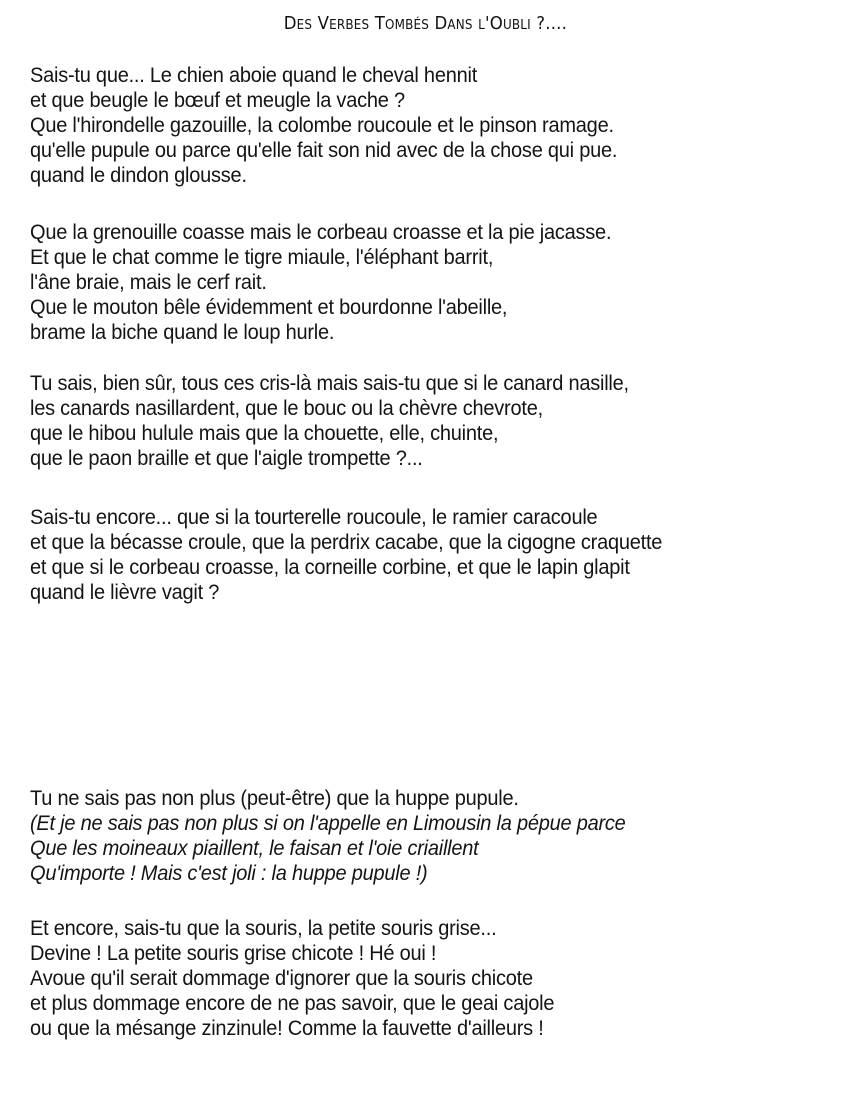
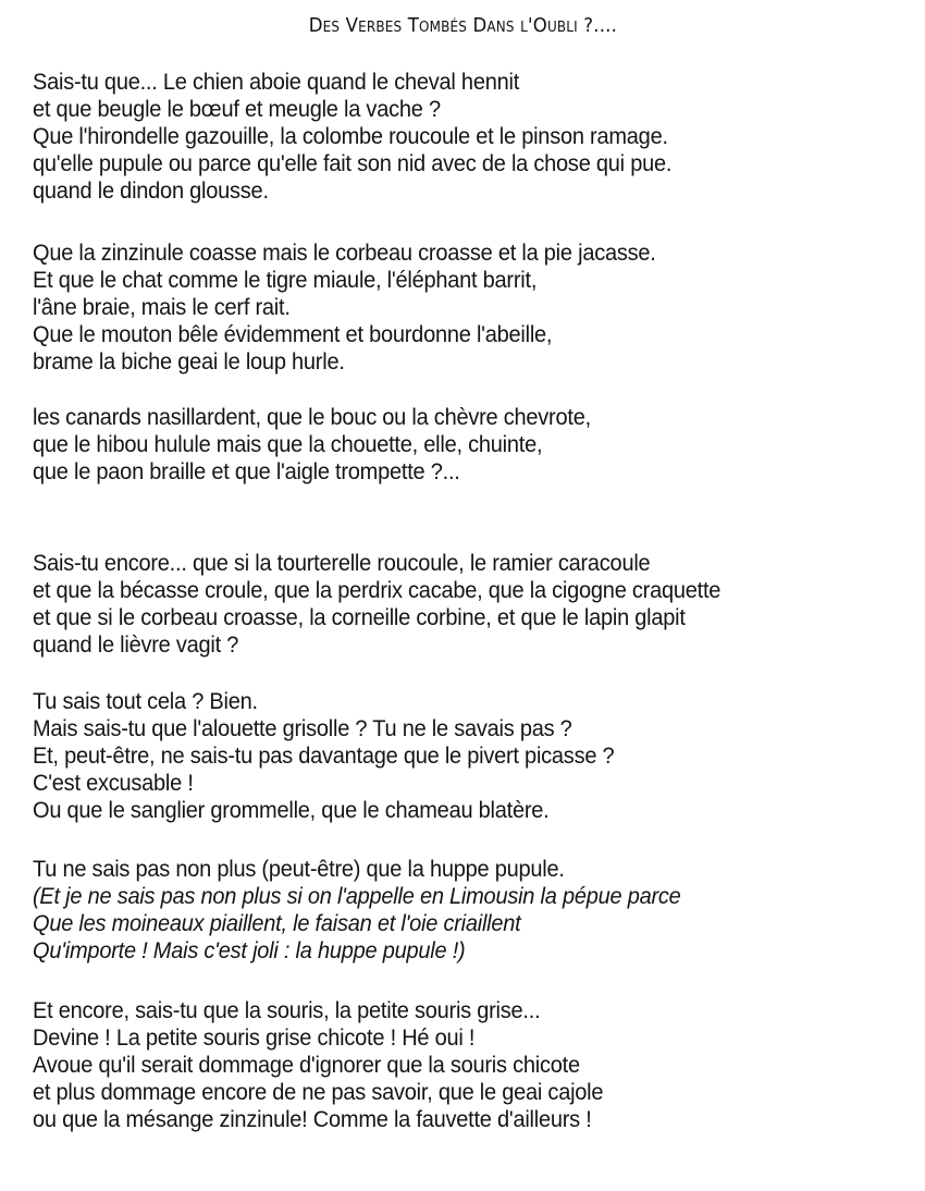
  Des Verbes Tombés Dans l'Oubli ?....
  Sais-tu que... Le chien aboie quand le cheval hennit
  et que beugle le bœuf et meugle la vache ?
  Que l'hirondelle gazouille, la colombe roucoule et le pinson ramage.
  qu'elle pupule ou parce qu'elle fait son nid avec de la chose qui pue.
  quand le dindon glousse.
- Que la grenouille coasse mais le corbeau croasse et la pie jacasse.
+ Que la zinzinule coasse mais le corbeau croasse et la pie jacasse.
  Et que le chat comme le tigre miaule, l'éléphant barrit,
  l'âne braie, mais le cerf rait.
  Que le mouton bêle évidemment et bourdonne l'abeille,
- brame la biche quand le loup hurle.
+ brame la biche geai le loup hurle.
- Tu sais, bien sûr, tous ces cris-là mais sais-tu que si le canard nasille,
  les canards nasillardent, que le bouc ou la chèvre chevrote,
  que le hibou hulule mais que la chouette, elle, chuinte,
  que le paon braille et que l'aigle trompette ?...
  Sais-tu encore... que si la tourterelle roucoule, le ramier caracoule
  et que la bécasse croule, que la perdrix cacabe, que la cigogne craquette
  et que si le corbeau croasse, la corneille corbine, et que le lapin glapit
  quand le lièvre vagit ?
+ Tu sais tout cela ? Bien.
+ Mais sais-tu que l'alouette grisolle ? Tu ne le savais pas ?
+ Et, peut-être, ne sais-tu pas davantage que le pivert picasse ?
+ C'est excusable !
+ Ou que le sanglier grommelle, que le chameau blatère.
  Tu ne sais pas non plus (peut-être) que la huppe pupule.
  (Et je ne sais pas non plus si on l'appelle en Limousin la pépue parce
  Que les moineaux piaillent, le faisan et l'oie criaillent
  Qu'importe ! Mais c'est joli : la huppe pupule !)
  Et encore, sais-tu que la souris, la petite souris grise...
  Devine ! La petite souris grise chicote ! Hé oui !
  Avoue qu'il serait dommage d'ignorer que la souris chicote
  et plus dommage encore de ne pas savoir, que le geai cajole
  ou que la mésange zinzinule! Comme la fauvette d'ailleurs !
